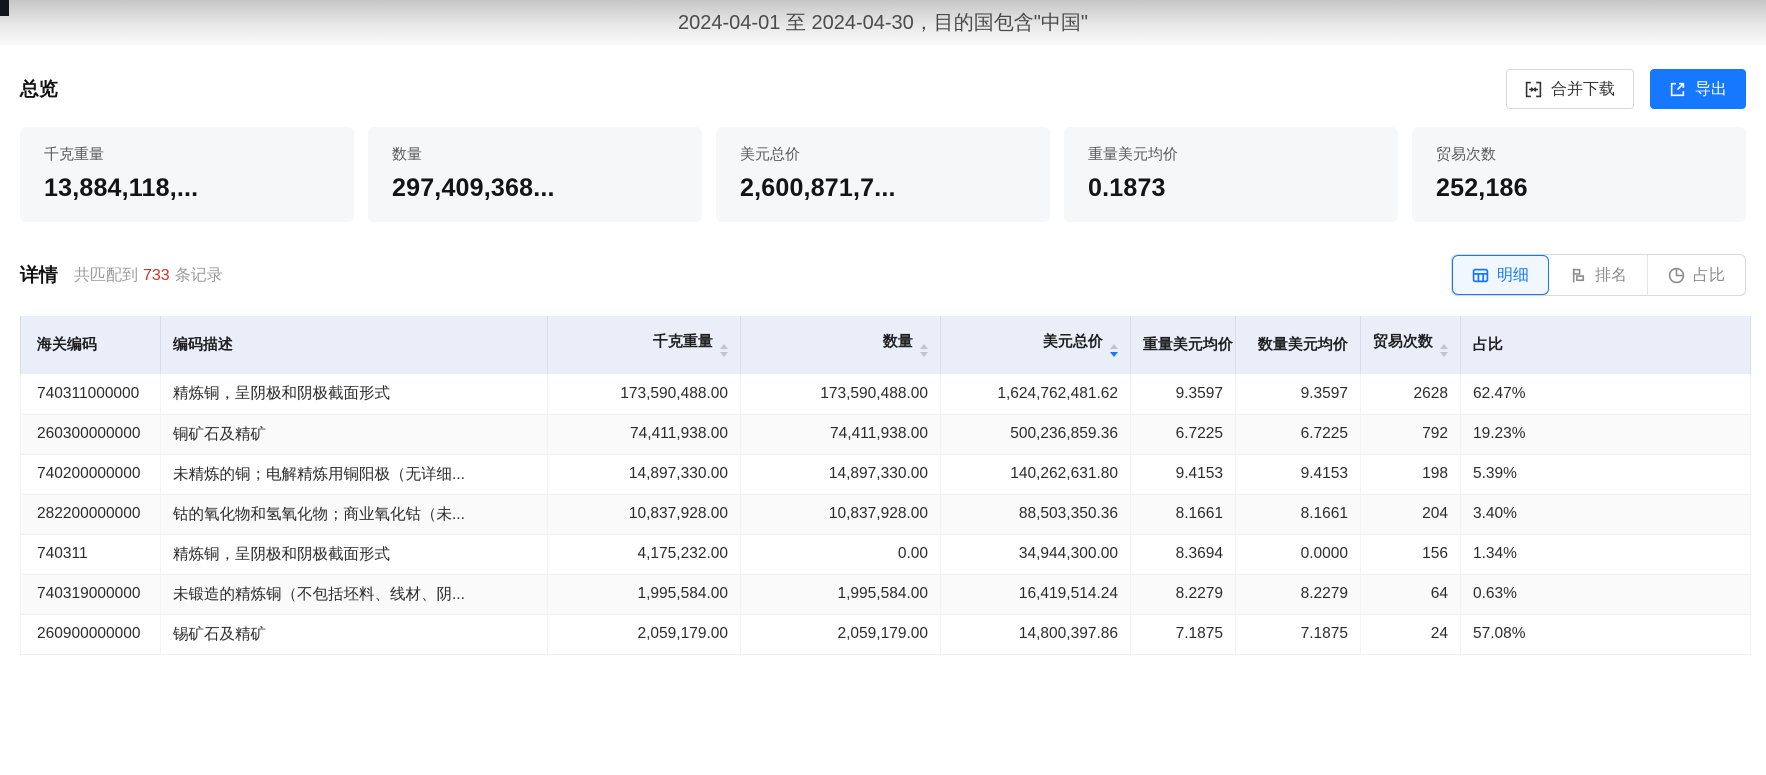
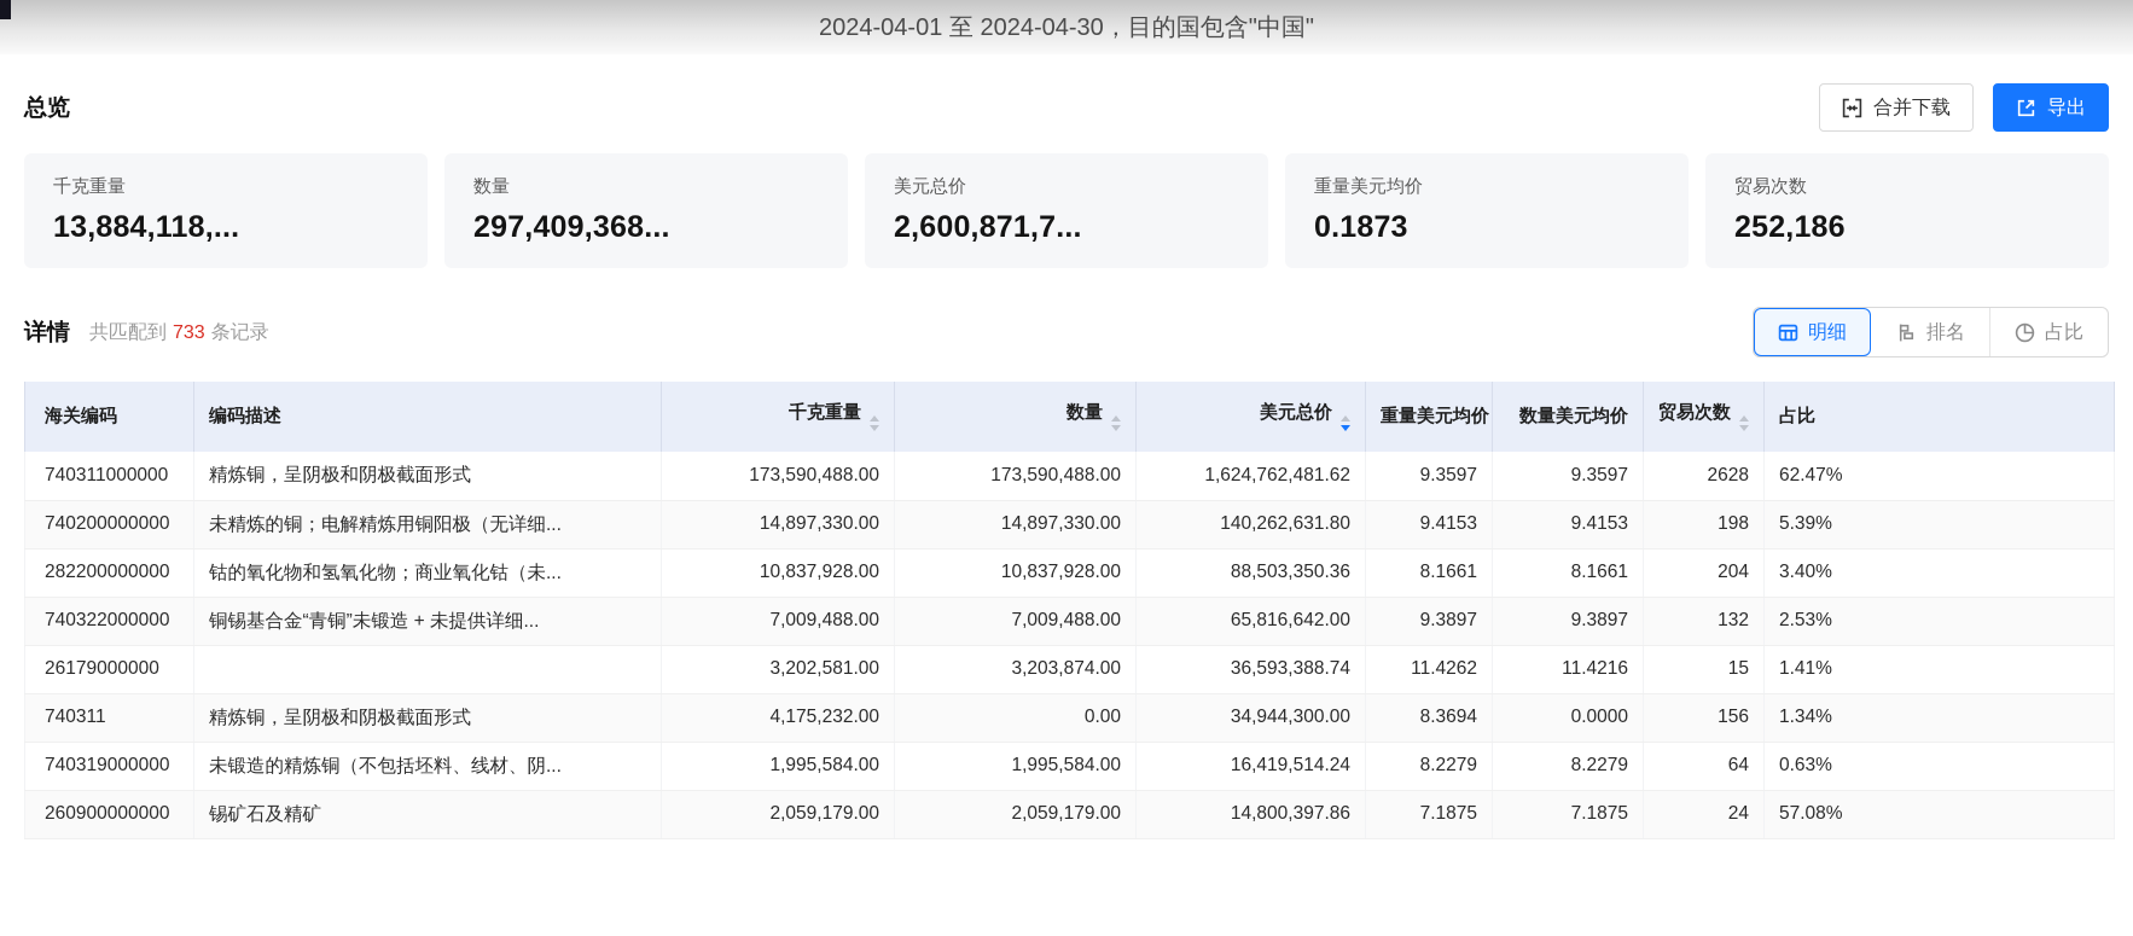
  2024-04-01 至 2024-04-30，目的国包含"中国"
  总览
  合并下载
  导出
  千克重量
  13,884,118,...
  数量
  297,409,368...
  美元总价
  2,600,871,7...
  重量美元均价
  0.1873
  贸易次数
  252,186
  详情
  共匹配到 733 条记录
  明细
  排名
  占比
  海关编码	编码描述	千克重量	数量	美元总价	重量美元均价	数量美元均价	贸易次数	占比
  740311000000	精炼铜，呈阴极和阴极截面形式	173,590,488.00	173,590,488.00	1,624,762,481.62	9.3597	9.3597	2628	62.47%
- 260300000000	铜矿石及精矿	74,411,938.00	74,411,938.00	500,236,859.36	6.7225	6.7225	792	19.23%
  740200000000	未精炼的铜；电解精炼用铜阳极（无详细...	14,897,330.00	14,897,330.00	140,262,631.80	9.4153	9.4153	198	5.39%
  282200000000	钴的氧化物和氢氧化物；商业氧化钴（未...	10,837,928.00	10,837,928.00	88,503,350.36	8.1661	8.1661	204	3.40%
+ 740322000000	铜锡基合金“青铜”未锻造 + 未提供详细...	7,009,488.00	7,009,488.00	65,816,642.00	9.3897	9.3897	132	2.53%
+ 26179000000		3,202,581.00	3,203,874.00	36,593,388.74	11.4262	11.4216	15	1.41%
  740311	精炼铜，呈阴极和阴极截面形式	4,175,232.00	0.00	34,944,300.00	8.3694	0.0000	156	1.34%
  740319000000	未锻造的精炼铜（不包括坯料、线材、阴...	1,995,584.00	1,995,584.00	16,419,514.24	8.2279	8.2279	64	0.63%
  260900000000	锡矿石及精矿	2,059,179.00	2,059,179.00	14,800,397.86	7.1875	7.1875	24	57.08%
